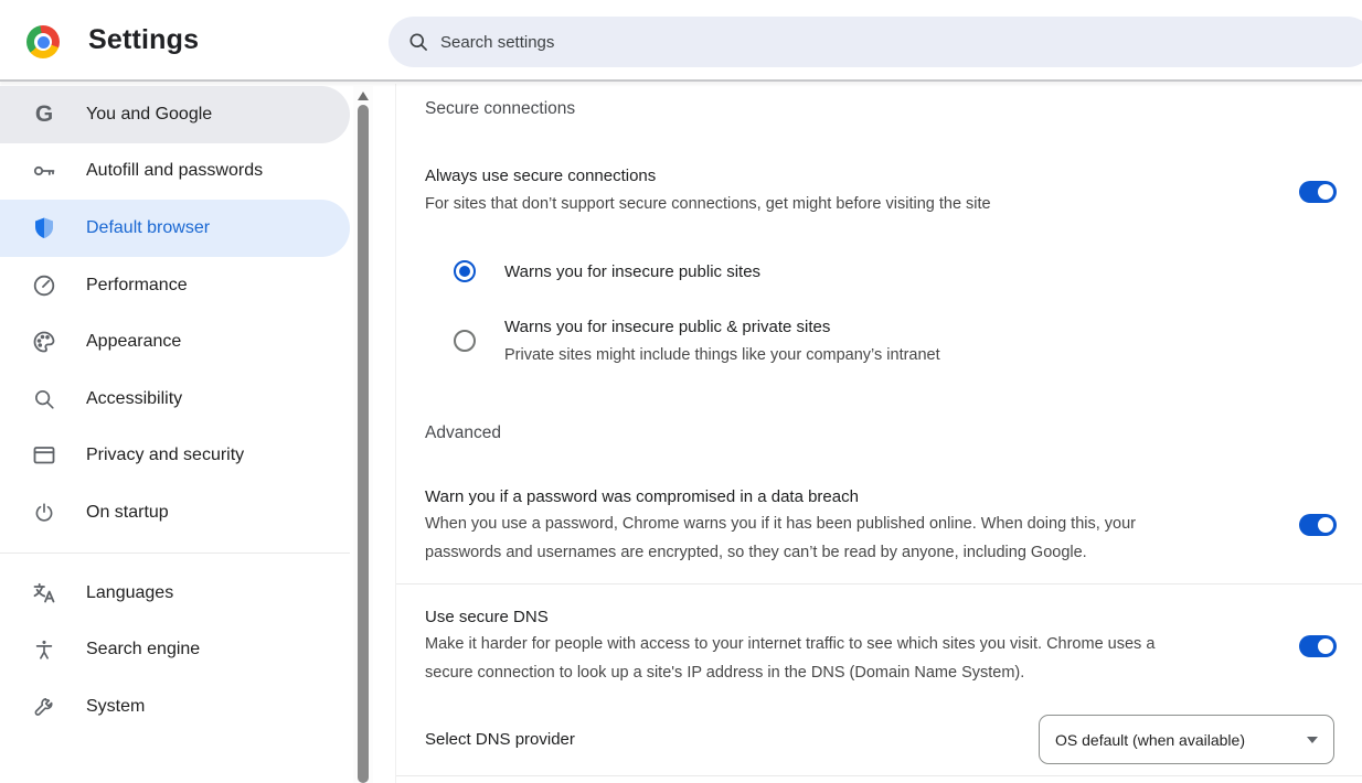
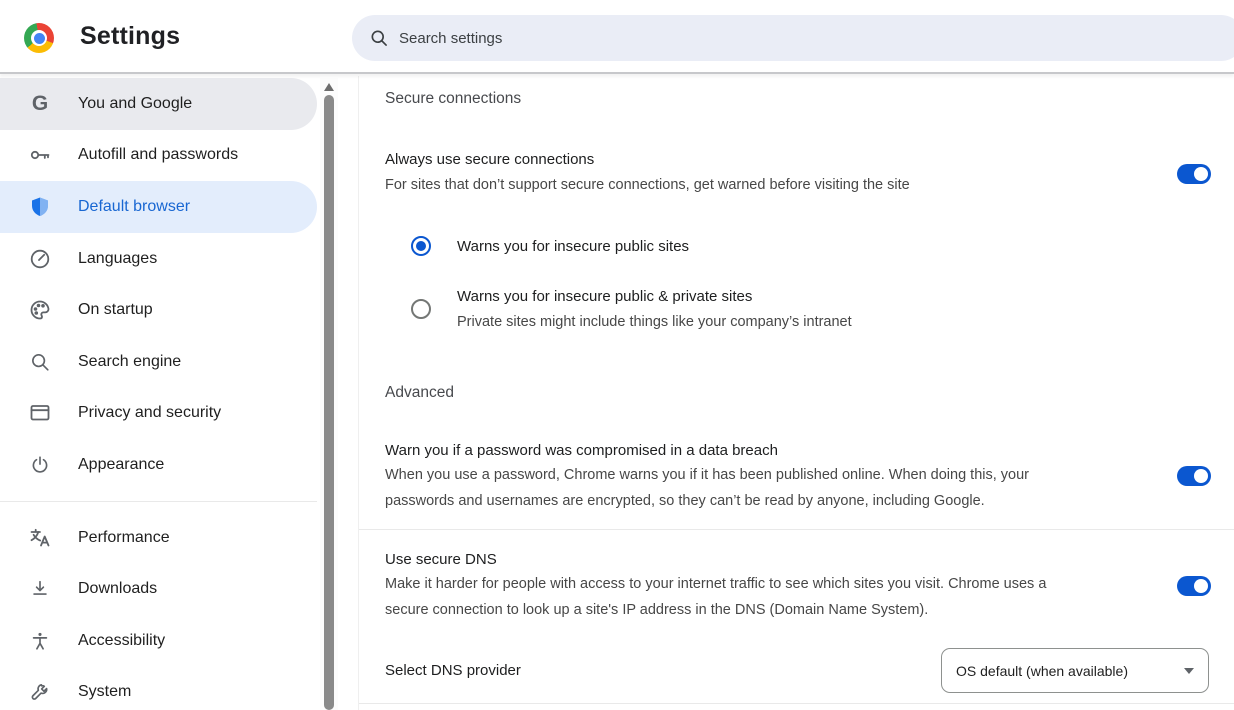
  Settings
  Search settings
  G
  You and Google
  Autofill and passwords
  Default browser
- Performance
+ Languages
- Appearance
+ On startup
- Accessibility
+ Search engine
  Privacy and security
- On startup
+ Appearance
- Languages
+ Performance
+ Downloads
- Search engine
+ Accessibility
  System
  Secure connections
  Always use secure connections
- For sites that don’t support secure connections, get might before visiting the site
+ For sites that don’t support secure connections, get warned before visiting the site
  Warns you for insecure public sites
  Warns you for insecure public & private sites
  Private sites might include things like your company’s intranet
  Advanced
  Warn you if a password was compromised in a data breach
  When you use a password, Chrome warns you if it has been published online. When doing this, your
  passwords and usernames are encrypted, so they can’t be read by anyone, including Google.
  Use secure DNS
  Make it harder for people with access to your internet traffic to see which sites you visit. Chrome uses a
  secure connection to look up a site's IP address in the DNS (Domain Name System).
  Select DNS provider
  OS default (when available)
